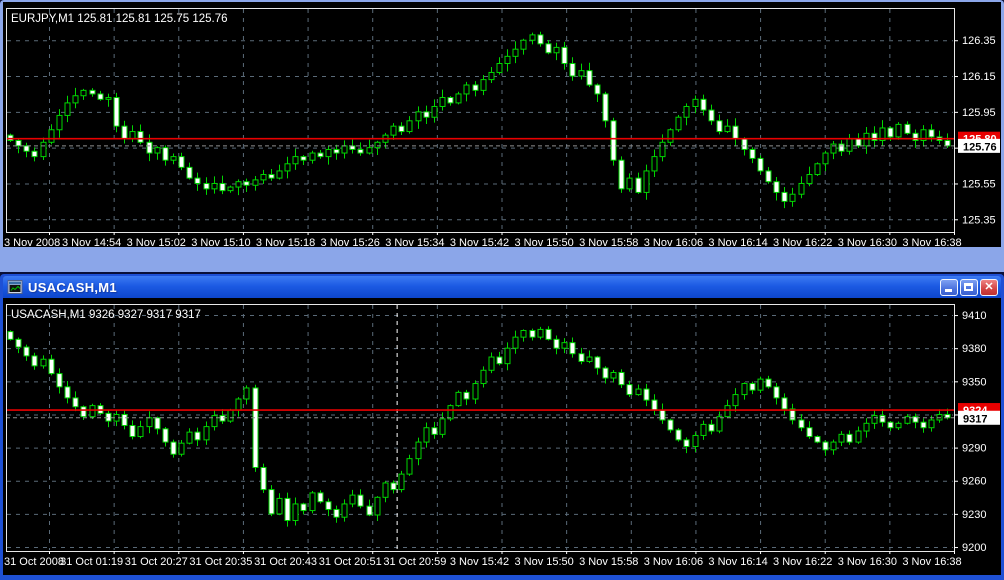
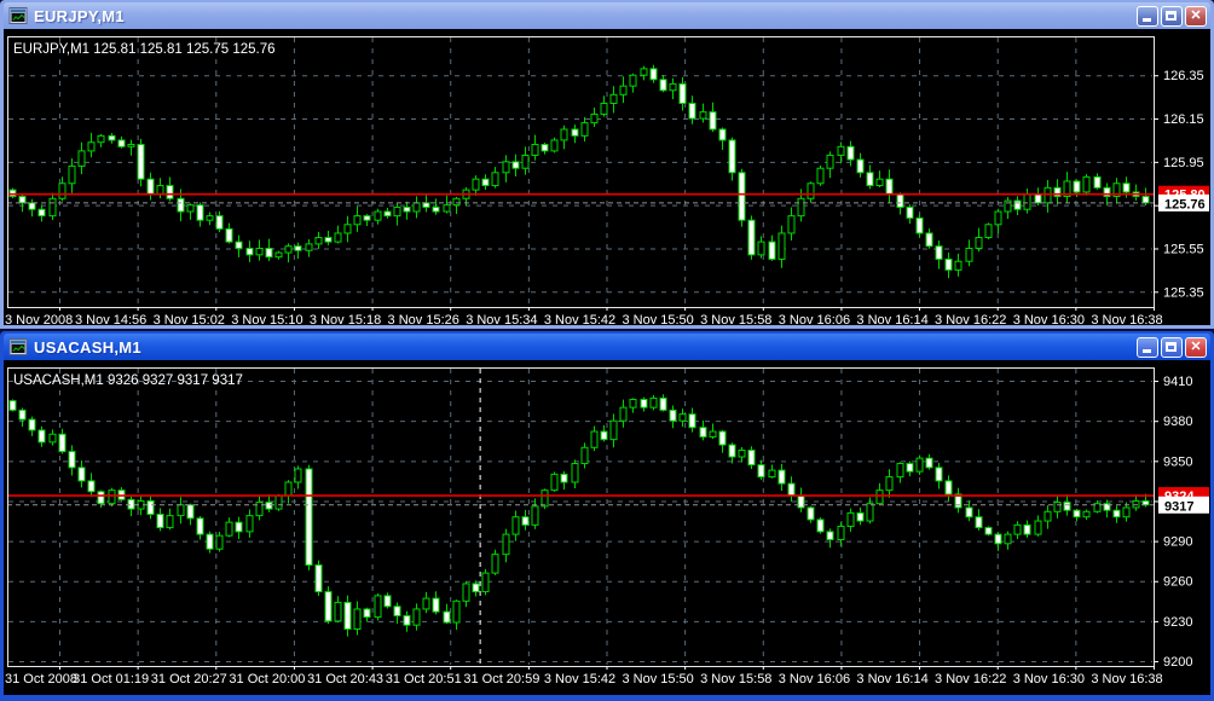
+ EURJPY,M1
  126.35
  126.15
  125.95
  125.55
  125.35
  3 Nov 2008
- 3 Nov 14:54
+ 3 Nov 14:56
  3 Nov 15:02
  3 Nov 15:10
  3 Nov 15:18
  3 Nov 15:26
  3 Nov 15:34
  3 Nov 15:42
  3 Nov 15:50
  3 Nov 15:58
  3 Nov 16:06
  3 Nov 16:14
  3 Nov 16:22
  3 Nov 16:30
  3 Nov 16:38
  125.76
  EURJPY,M1 125.81 125.81 125.75 125.76
  USACASH,M1
  9410
  9380
  9350
  9290
  9260
  9230
  9200
  31 Oct 2008
  31 Oct 01:19
  31 Oct 20:27
- 31 Oct 20:35
+ 31 Oct 20:00
  31 Oct 20:43
  31 Oct 20:51
  31 Oct 20:59
  3 Nov 15:42
  3 Nov 15:50
  3 Nov 15:58
  3 Nov 16:06
  3 Nov 16:14
  3 Nov 16:22
  3 Nov 16:30
  3 Nov 16:38
  9317
  USACASH,M1 9326 9327 9317 9317
